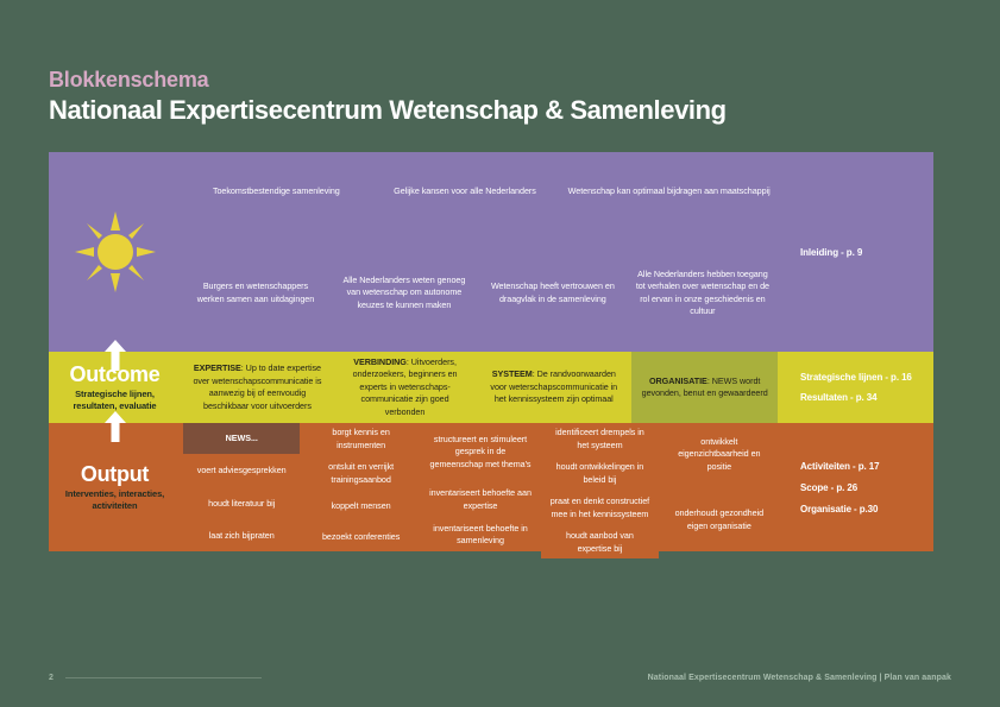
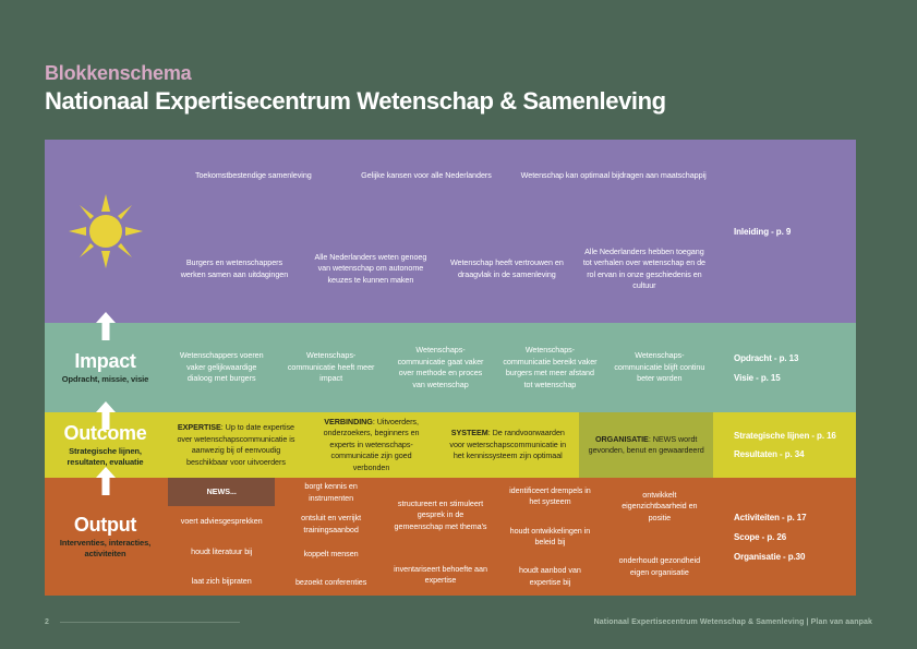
  Blokkenschema
  Nationaal Expertisecentrum Wetenschap & Samenleving
  Toekomstbestendige samenleving
  Gelijke kansen voor alle Nederlanders
  Wetenschap kan optimaal bijdragen aan maatschappij
  Burgers en wetenschappers werken samen aan uitdagingen
  Alle Nederlanders weten genoeg van wetenschap om autonome keuzes te kunnen maken
  Wetenschap heeft vertrouwen en draagvlak in de samenleving
  Alle Nederlanders hebben toegang tot verhalen over wetenschap en de rol ervan in onze geschiedenis en cultuur
  Inleiding - p. 9
+ Impact
+ Opdracht, missie, visie
+ Wetenschappers voeren vaker gelijkwaardige dialoog met burgers
+ Wetenschaps-communicatie heeft meer impact
+ Wetenschaps-communicatie gaat vaker over methode en proces van wetenschap
+ Wetenschaps-communicatie bereikt vaker burgers met meer afstand tot wetenschap
+ Wetenschaps-communicatie blijft continu beter worden
+ Opdracht - p. 13
+ Visie - p. 15
  Outcome
  Strategische lijnen, resultaten, evaluatie
  EXPERTISE: Up to date expertise over wetenschapscommunicatie is aanwezig bij of eenvoudig beschikbaar voor uitvoerders
  VERBINDING: Uitvoerders, onderzoekers, beginners en experts in wetenschaps-communicatie zijn goed verbonden
  SYSTEEM: De randvoorwaarden voor weterschapscommunicatie in het kennissysteem zijn optimaal
  ORGANISATIE: NEWS wordt gevonden, benut en gewaardeerd
  Strategische lijnen - p. 16
  Resultaten - p. 34
  Output
  Interventies, interacties, activiteiten
  NEWS...
  voert adviesgesprekken
  houdt literatuur bij
  laat zich bijpraten
  borgt kennis en instrumenten
  ontsluit en verrijkt trainingsaanbod
  koppelt mensen
  bezoekt conferenties
  structureert en stimuleert gesprek in de gemeenschap met thema's
  inventariseert behoefte aan expertise
- inventariseert behoefte in samenleving
  identificeert drempels in het systeem
  houdt ontwikkelingen in beleid bij
- praat en denkt constructief mee in het kennissysteem
  houdt aanbod van expertise bij
  ontwikkelt eigenzichtbaarheid en positie
  onderhoudt gezondheid eigen organisatie
  Activiteiten - p. 17
  Scope - p. 26
  Organisatie - p.30
